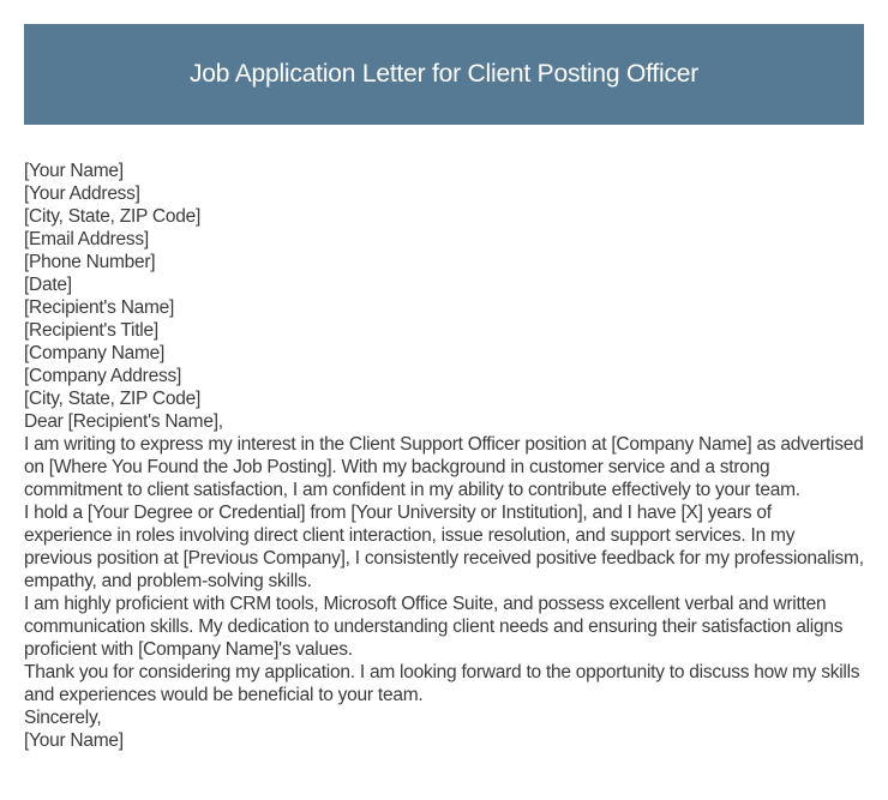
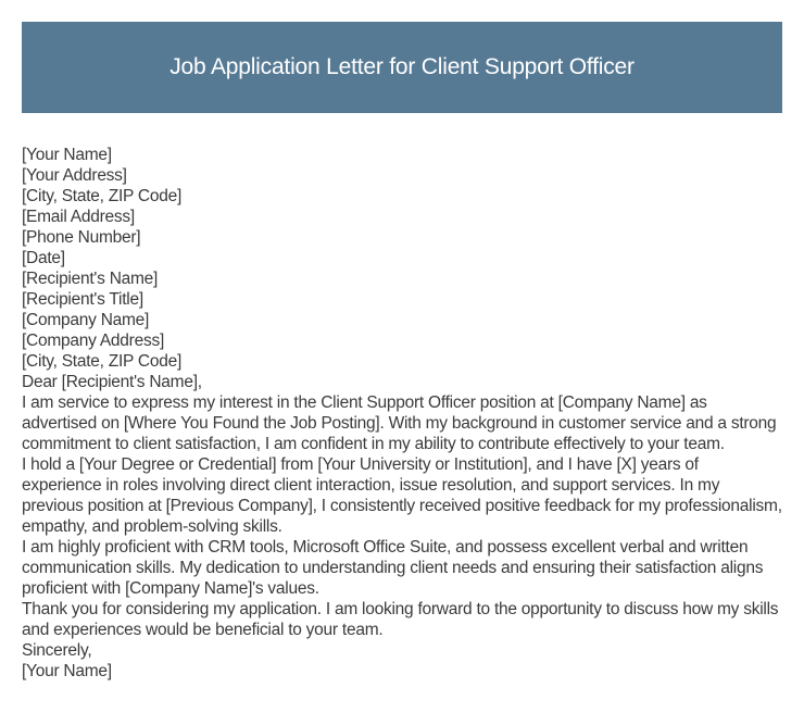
- Job Application Letter for Client Posting Officer
+ Job Application Letter for Client Support Officer
  [Your Name]
  [Your Address]
  [City, State, ZIP Code]
  [Email Address]
  [Phone Number]
  [Date]
  [Recipient's Name]
  [Recipient's Title]
  [Company Name]
  [Company Address]
  [City, State, ZIP Code]
  Dear [Recipient's Name],
- I am writing to express my interest in the Client Support Officer position at [Company Name] as advertised on [Where You Found the Job Posting]. With my background in customer service and a strong commitment to client satisfaction, I am confident in my ability to contribute effectively to your team.
+ I am service to express my interest in the Client Support Officer position at [Company Name] as advertised on [Where You Found the Job Posting]. With my background in customer service and a strong commitment to client satisfaction, I am confident in my ability to contribute effectively to your team.
  I hold a [Your Degree or Credential] from [Your University or Institution], and I have [X] years of experience in roles involving direct client interaction, issue resolution, and support services. In my previous position at [Previous Company], I consistently received positive feedback for my professionalism, empathy, and problem-solving skills.
  I am highly proficient with CRM tools, Microsoft Office Suite, and possess excellent verbal and written communication skills. My dedication to understanding client needs and ensuring their satisfaction aligns proficient with [Company Name]'s values.
  Thank you for considering my application. I am looking forward to the opportunity to discuss how my skills and experiences would be beneficial to your team.
  Sincerely,
  [Your Name]
